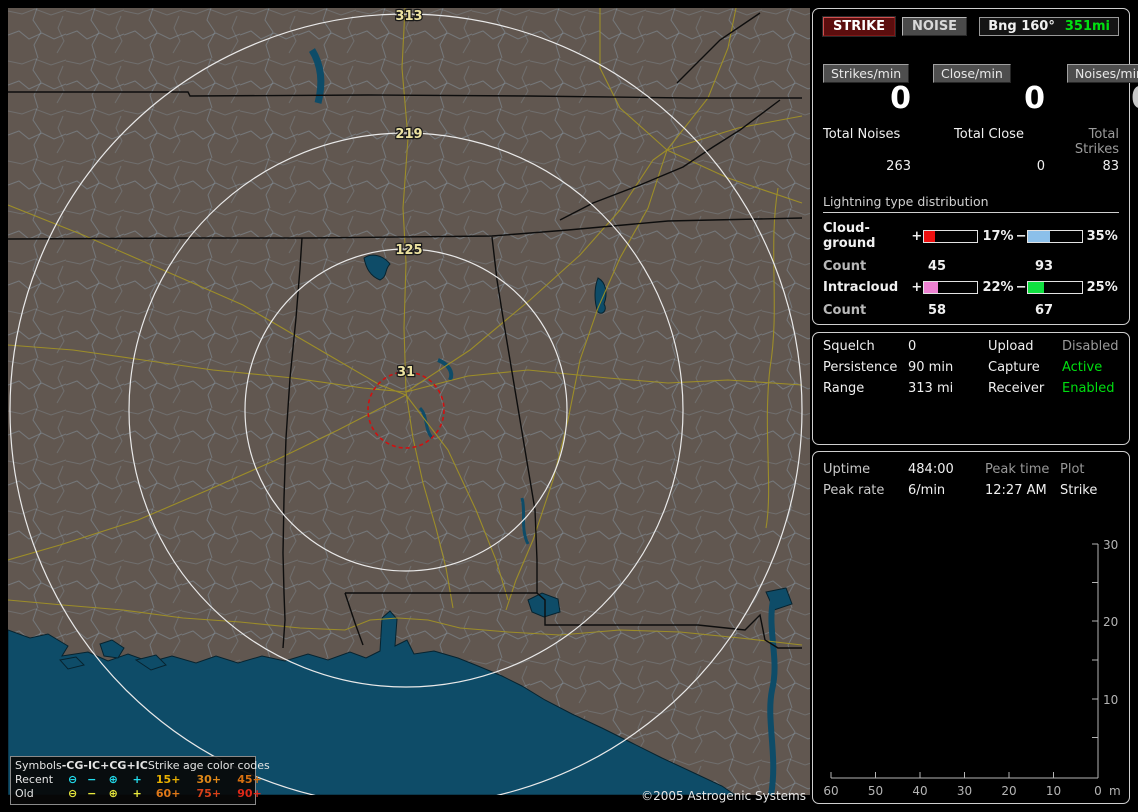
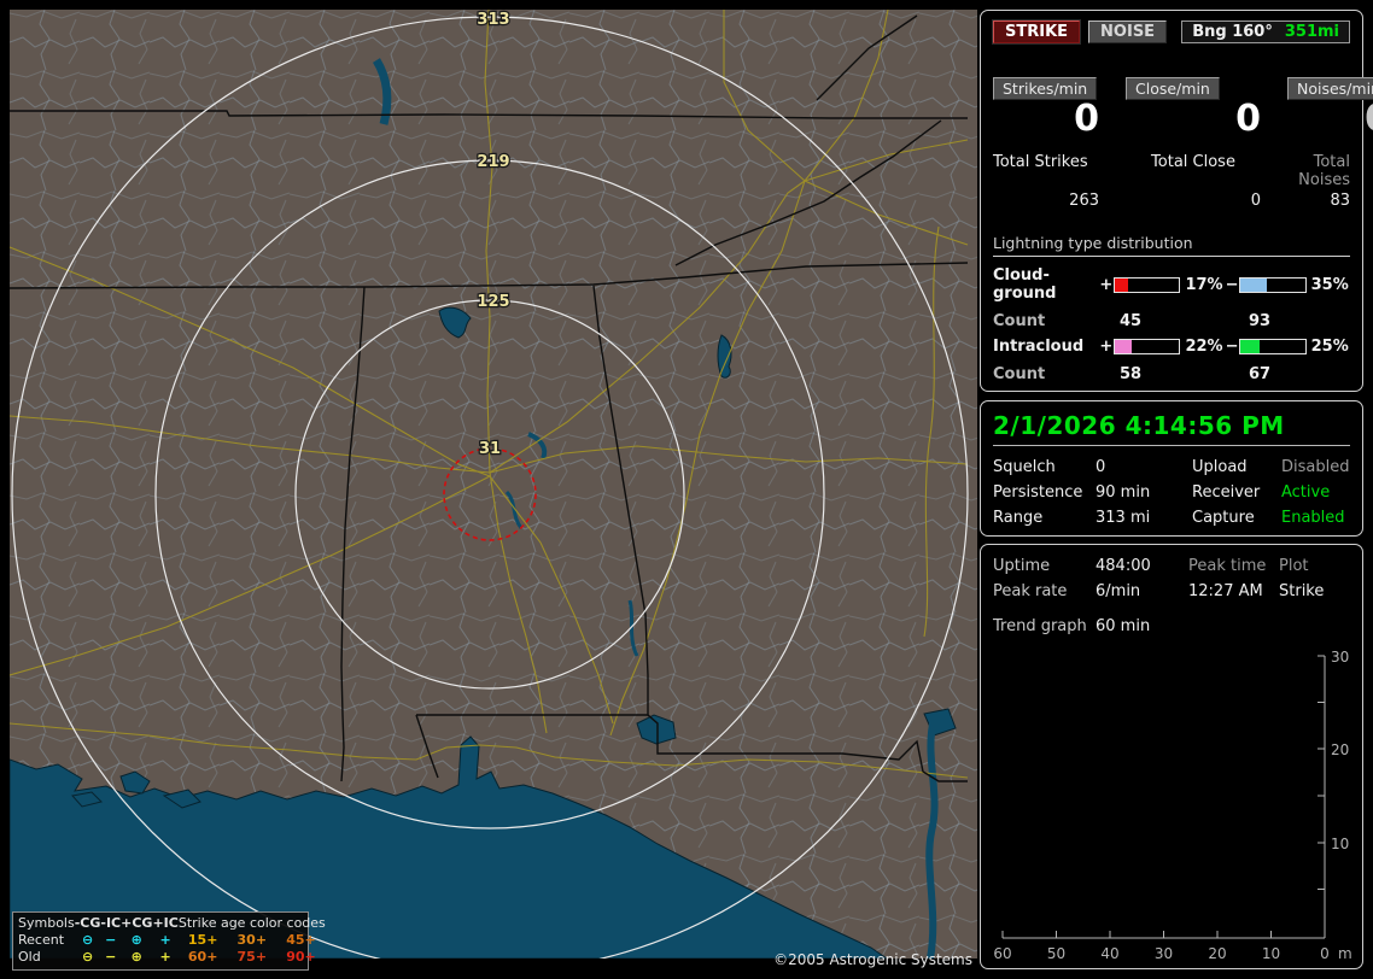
  313
  219
  125
  31
  Symbols	-CG	-IC	+CG	+IC	Strike age color codes
  Recent	⊖	−	⊕	+	15+	30+	45+
  Old	⊖	−	⊕	+	60+	75+	90+
  ©2005 Astrogenic Systems
  STRIKE
  NOISE
  Bng 160° 351mi
  Strikes/min
  Close/min
  Noises/mi
  0
  0
- Total Noises
+ Total Strikes
  Total Close
- Total Strikes
+ Total Noises
  263
  0
  83
  Lightning type distribution
  Cloud-ground
  +
  17%
  −
  35%
  Count
  45
  93
  Intracloud
  +
  22%
  −
  25%
  Count
  58
  67
+ 2/1/2026 4:14:56 PM
  Squelch
  0
  Upload
  Disabled
  Persistence
  90 min
- Capture
+ Receiver
  Active
  Range
  313 mi
- Receiver
+ Capture
  Enabled
  Uptime
  484:00
  Peak time
  Plot
  Peak rate
  6/min
  12:27 AM
  Strike
+ Trend graph
+ 60 min
  30
  20
  10
  60
  50
  40
  30
  20
  10
  0
